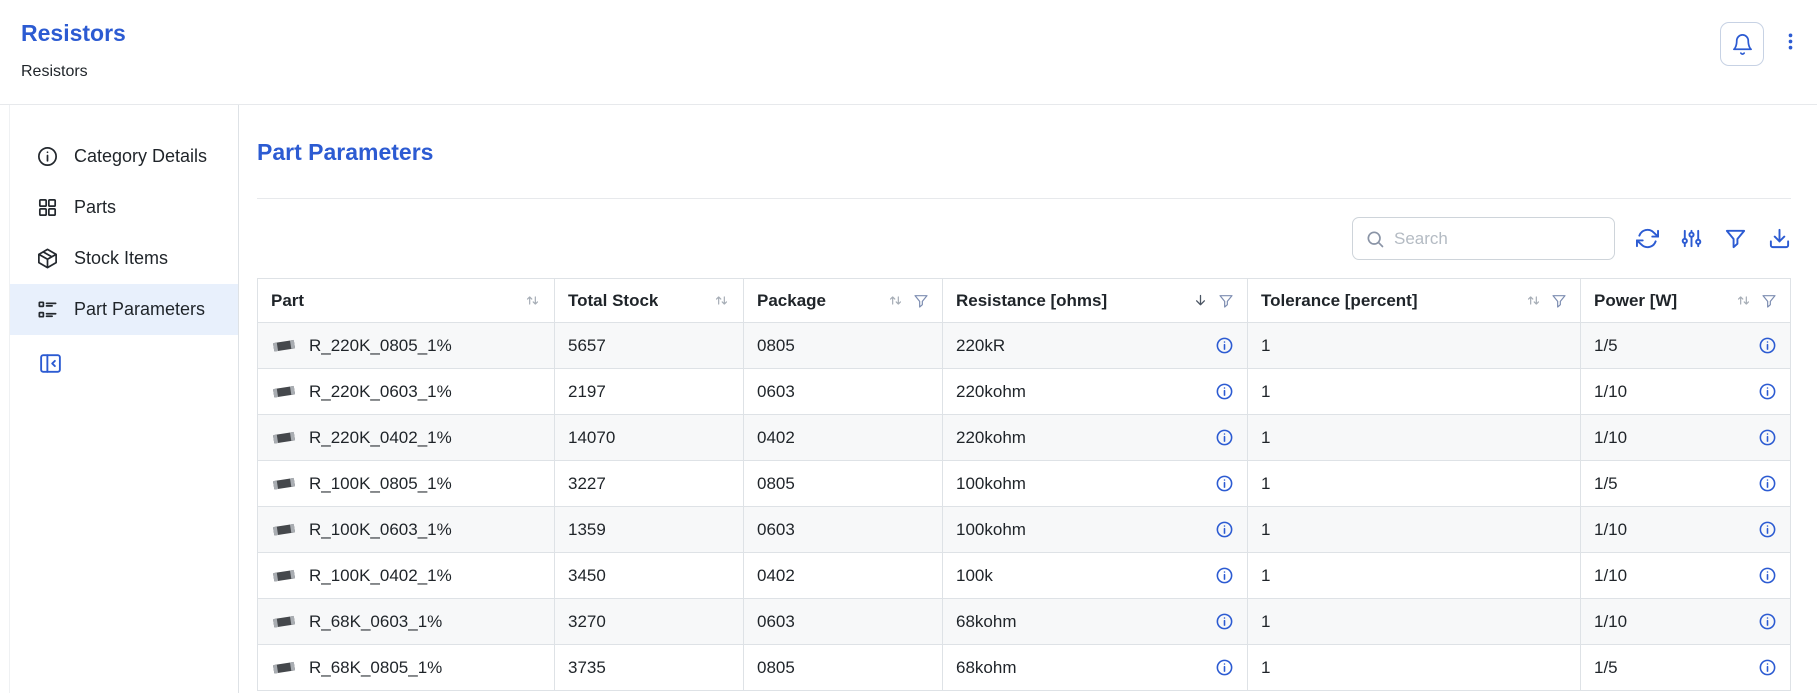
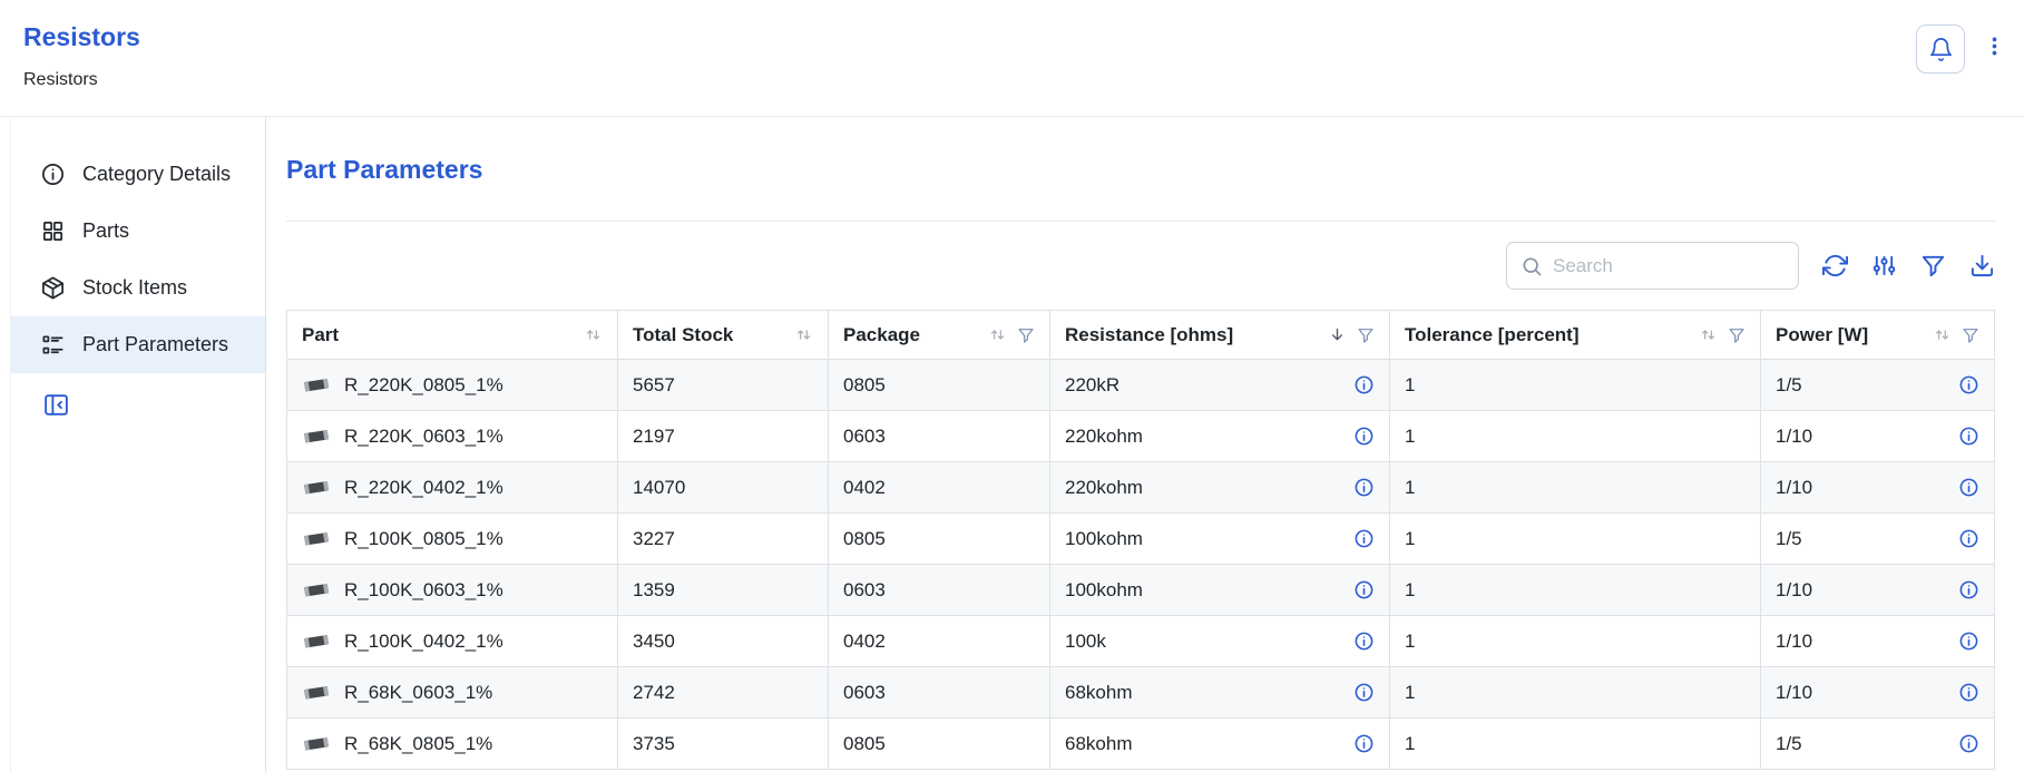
  Resistors
  Resistors
  Category Details
  Parts
  Stock Items
  Part Parameters
  Part Parameters
  Search
  Part	Total Stock	Package	Resistance [ohms]	Tolerance [percent]	Power [W]
  R_220K_0805_1%	5657	0805	220kR	1	1/5
  R_220K_0603_1%	2197	0603	220kohm	1	1/10
  R_220K_0402_1%	14070	0402	220kohm	1	1/10
  R_100K_0805_1%	3227	0805	100kohm	1	1/5
  R_100K_0603_1%	1359	0603	100kohm	1	1/10
  R_100K_0402_1%	3450	0402	100k	1	1/10
- R_68K_0603_1%	3270	0603	68kohm	1	1/10
+ R_68K_0603_1%	2742	0603	68kohm	1	1/10
  R_68K_0805_1%	3735	0805	68kohm	1	1/5
